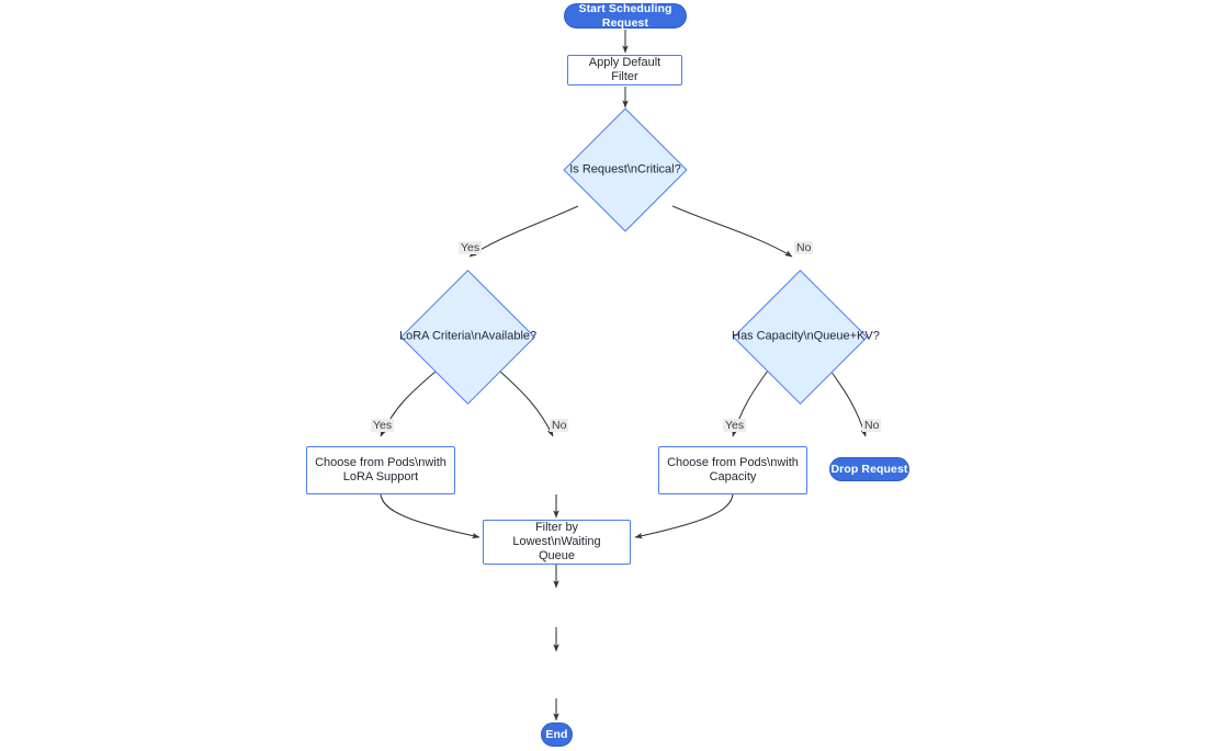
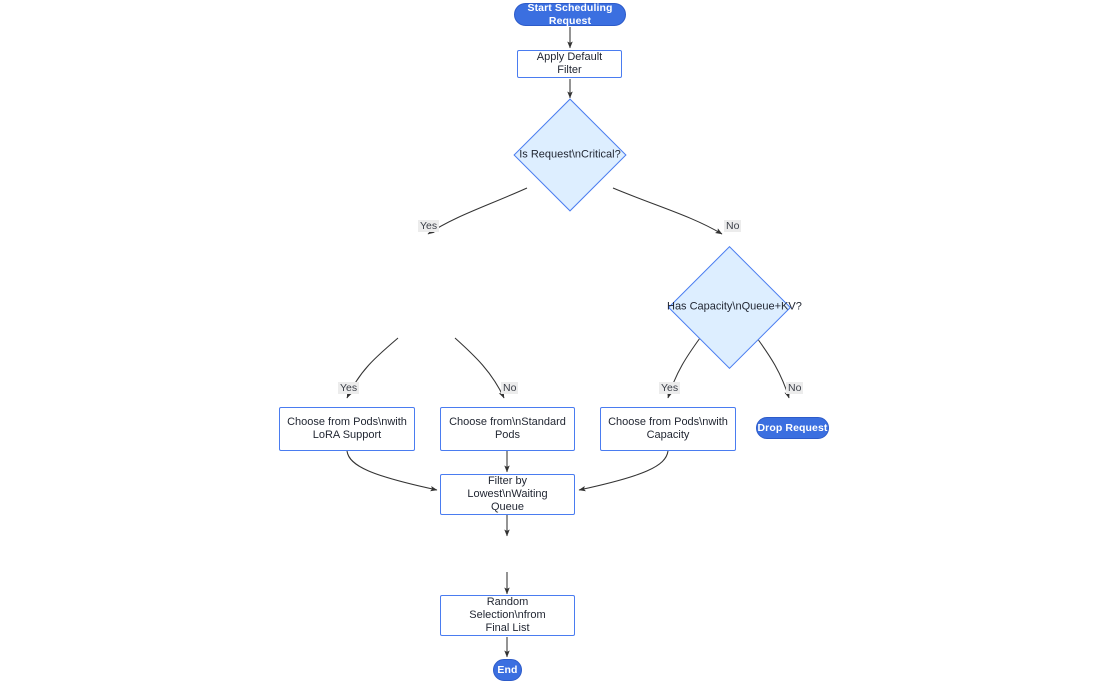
  Start Scheduling Request
  Apply Default Filter
  Is Request\nCritical?
- LoRA Criteria\nAvailable?
  Has Capacity\nQueue+KV?
  Choose from Pods\nwith
  LoRA Support
+ Choose from\nStandard
+ Pods
  Choose from Pods\nwith
  Capacity
  Drop Request
  Filter by Lowest\nWaiting
  Queue
+ Random Selection\nfrom
+ Final List
  End
  Yes
  No
  Yes
  No
  Yes
  No
